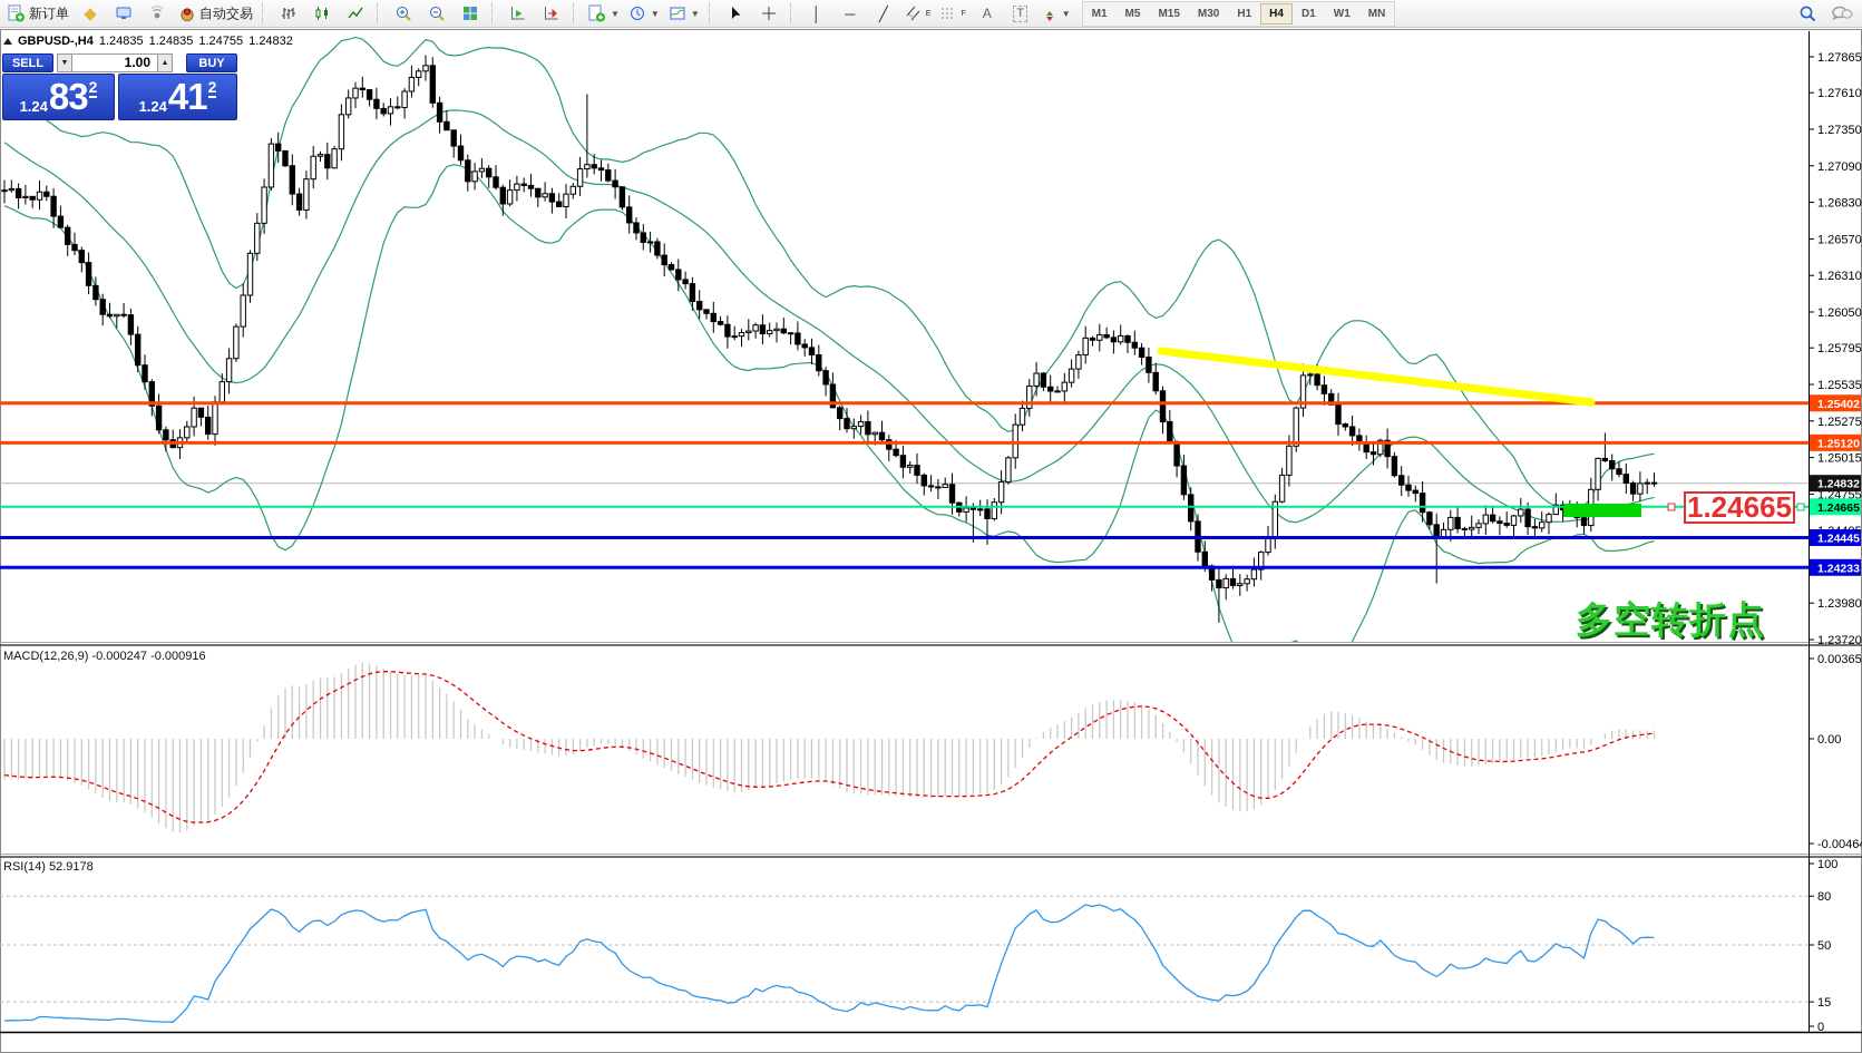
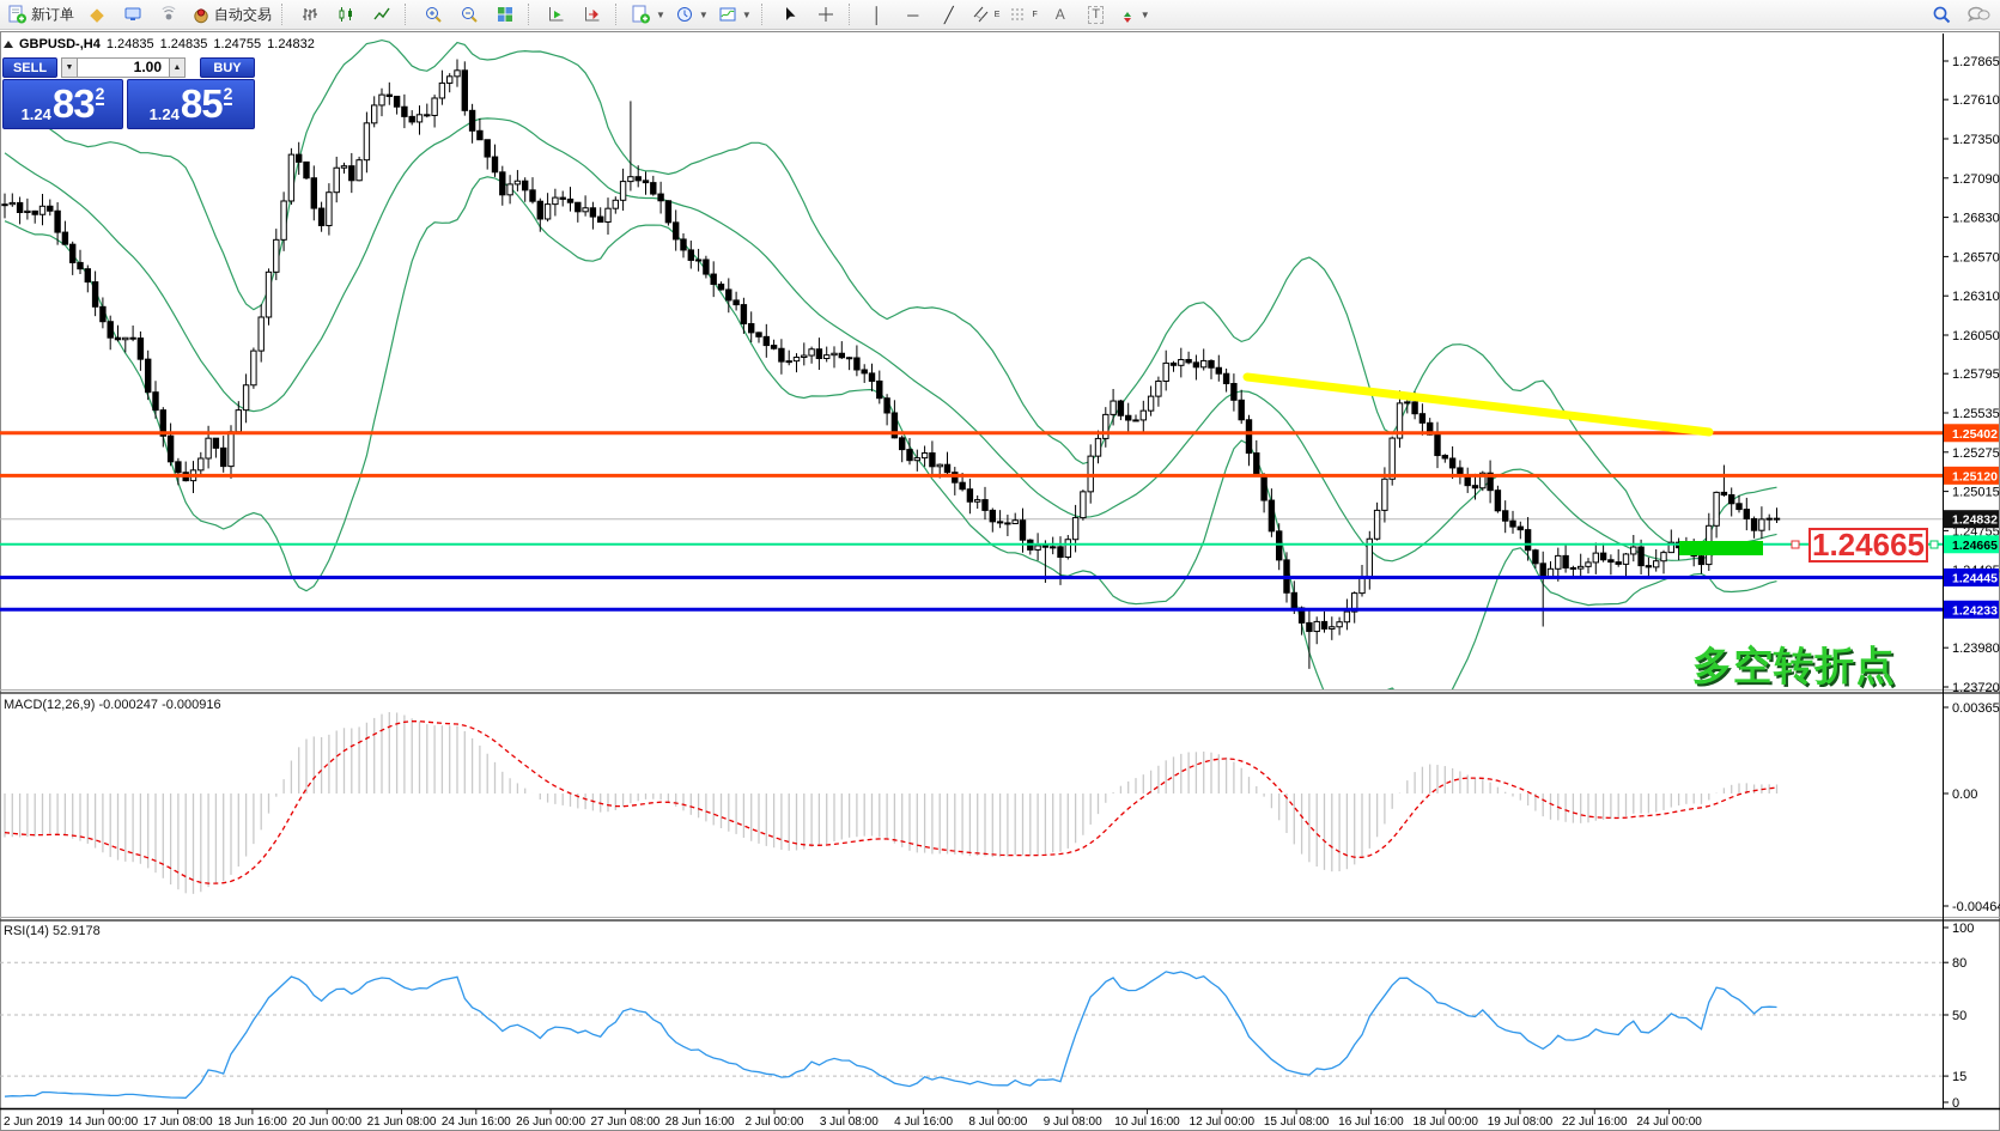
  1.27865
  1.27610
  1.27350
  1.27090
  1.26830
  1.26570
  1.26310
  1.26050
  1.25795
  1.25535
  1.25275
  1.25015
  1.24755
  1.23980
  1.23720
  1.25402
  1.25120
  1.24665
  1.24445
  1.24233
  1.24832
  0.00365
  0.00
  -0.0046
  100
  80
  50
  15
  0
+ 2 Jun 2019
+ 14 Jun 00:00
+ 17 Jun 08:00
+ 18 Jun 16:00
+ 20 Jun 00:00
+ 21 Jun 08:00
+ 24 Jun 16:00
+ 26 Jun 00:00
+ 27 Jun 08:00
+ 28 Jun 16:00
+ 2 Jul 00:00
+ 3 Jul 08:00
+ 4 Jul 16:00
+ 8 Jul 00:00
+ 9 Jul 08:00
+ 10 Jul 16:00
+ 12 Jul 00:00
+ 15 Jul 08:00
+ 16 Jul 16:00
+ 18 Jul 00:00
+ 19 Jul 08:00
+ 22 Jul 16:00
+ 24 Jul 00:00
  新订单
  ◆
  自动交易
  ▼
  ▼
  ▼
  │
  ─
  ╱
  A
  T
  ▼
- M1
- M5
- M15
- M30
- H1
- H4
- D1
- W1
- MN
  GBPUSD-,H4
  1.24835
  1.24835
  1.24755
  1.24832
  SELL
  1.00
  BUY
  1.24
  83
  2
  1.24
- 41
+ 85
  2
  MACD(12,26,9) -0.000247 -0.000916
  RSI(14) 52.9178
  1.24665
  多空转折点
